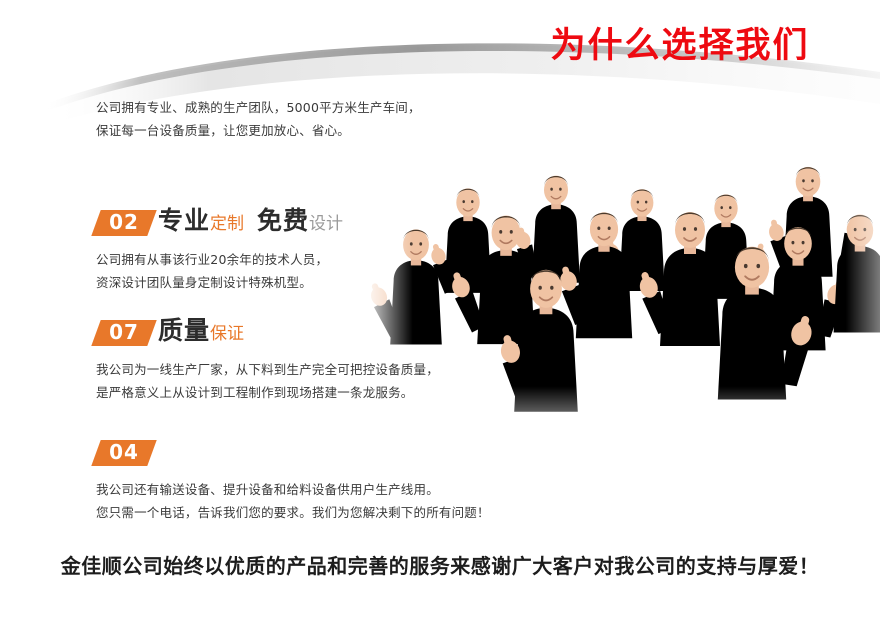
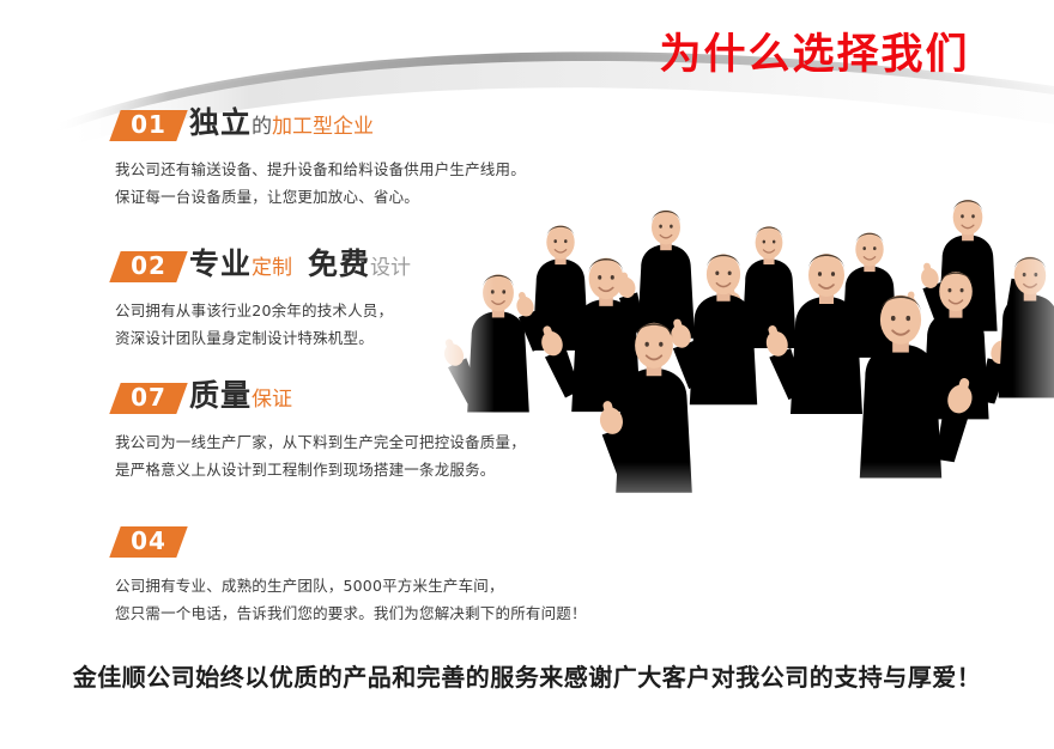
  为什么选择我们
+ 01
+ 独立的加工型企业
- 公司拥有专业、成熟的生产团队，5000平方米生产车间，
+ 我公司还有输送设备、提升设备和给料设备供用户生产线用。
  保证每一台设备质量，让您更加放心、省心。
  02
  专业定制 免费设计
  公司拥有从事该行业20余年的技术人员，
  资深设计团队量身定制设计特殊机型。
  07
  质量保证
  我公司为一线生产厂家，从下料到生产完全可把控设备质量，
  是严格意义上从设计到工程制作到现场搭建一条龙服务。
  04
- 我公司还有输送设备、提升设备和给料设备供用户生产线用。
+ 公司拥有专业、成熟的生产团队，5000平方米生产车间，
  您只需一个电话，告诉我们您的要求。我们为您解决剩下的所有问题！
  金佳顺公司始终以优质的产品和完善的服务来感谢广大客户对我公司的支持与厚爱！
